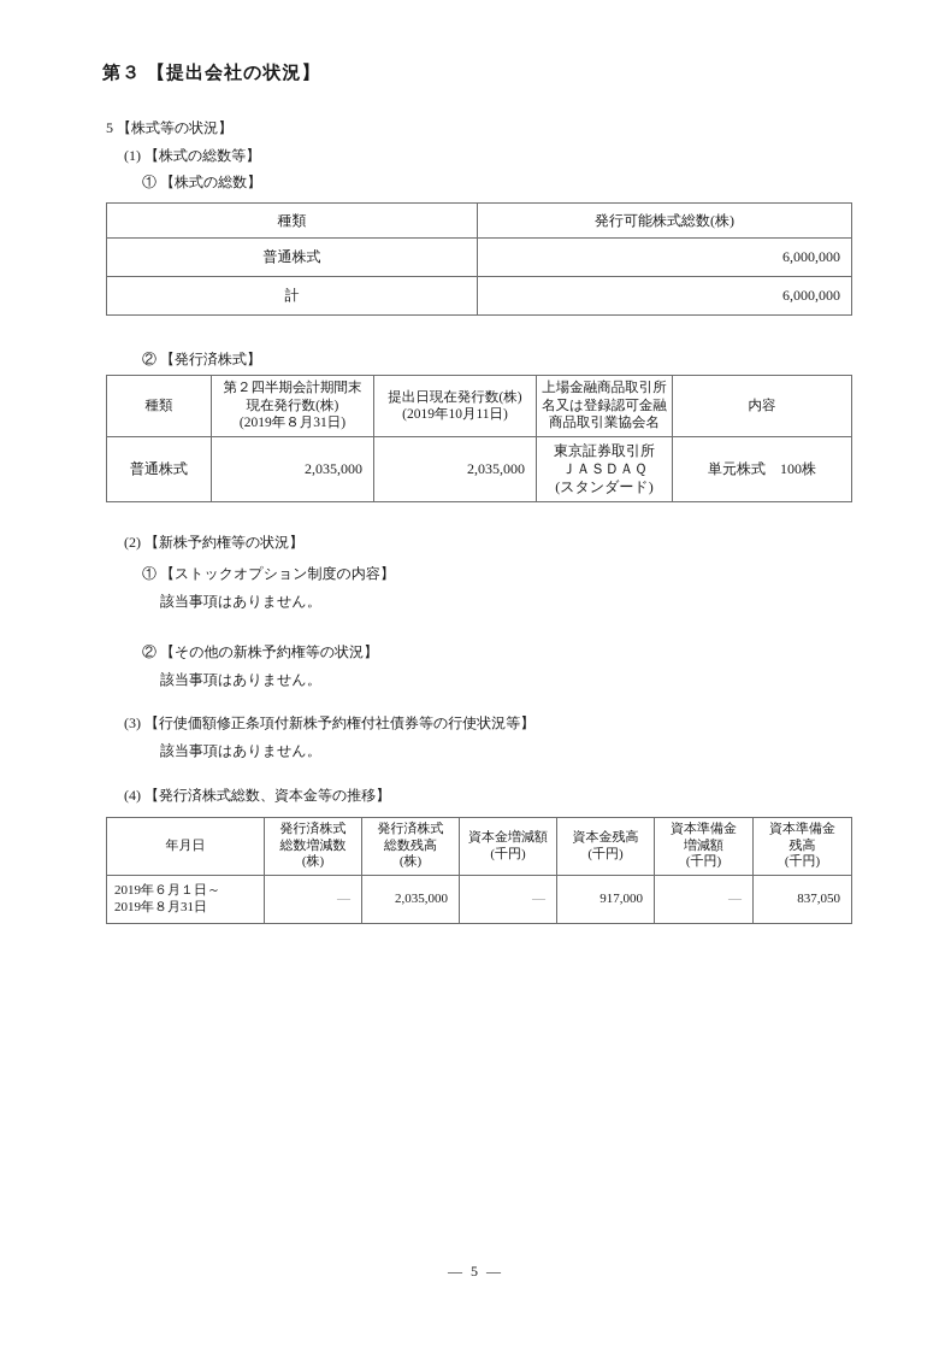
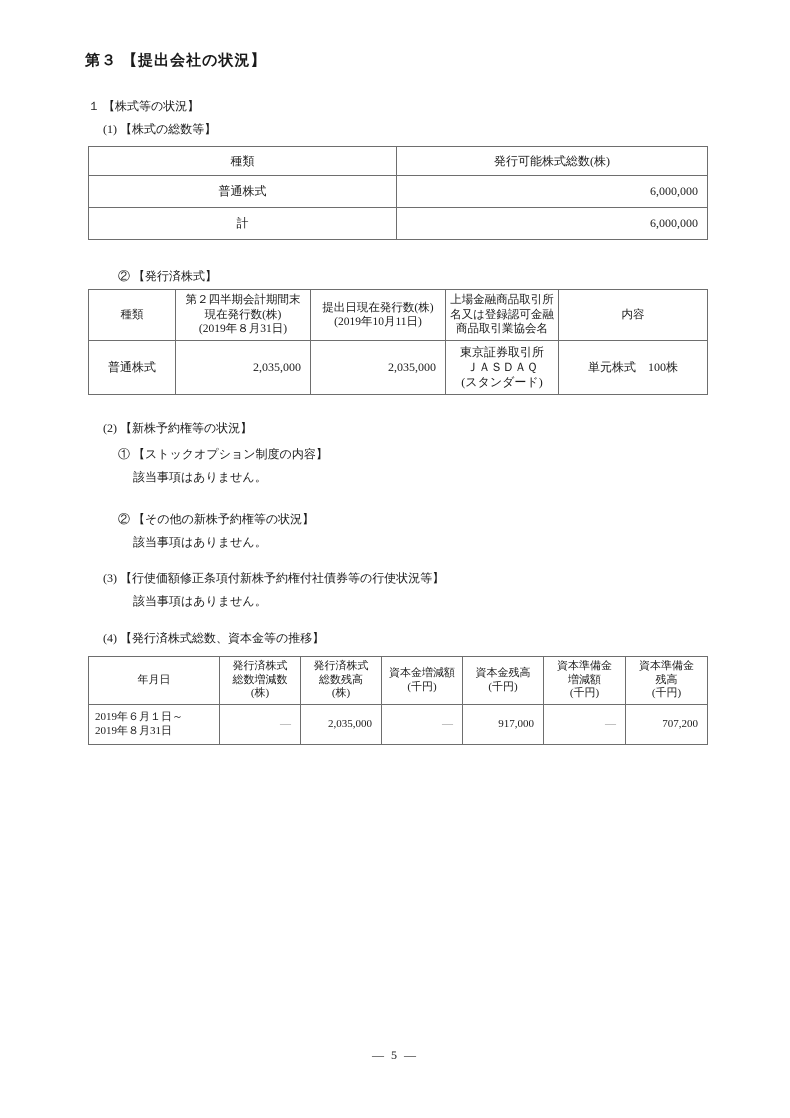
  第３ 【提出会社の状況】
- 5 【株式等の状況】
+ １ 【株式等の状況】
  (1) 【株式の総数等】
- ① 【株式の総数】
  種類	発行可能株式総数(株)
  普通株式	6,000,000
  計	6,000,000
  ② 【発行済株式】
  種類	第２四半期会計期間末 現在発行数(株) (2019年８月31日)	提出日現在発行数(株) (2019年10月11日)	上場金融商品取引所 名又は登録認可金融 商品取引業協会名	内容
  普通株式	2,035,000	2,035,000	東京証券取引所 ＪＡＳＤＡＱ (スタンダード)	単元株式 100株
  (2) 【新株予約権等の状況】
  ① 【ストックオプション制度の内容】
  該当事項はありません。
  ② 【その他の新株予約権等の状況】
  該当事項はありません。
  (3) 【行使価額修正条項付新株予約権付社債券等の行使状況等】
  該当事項はありません。
  (4) 【発行済株式総数、資本金等の推移】
  年月日	発行済株式 総数増減数 (株)	発行済株式 総数残高 (株)	資本金増減額 (千円)	資本金残高 (千円)	資本準備金 増減額 (千円)	資本準備金 残高 (千円)
- 2019年６月１日～ 2019年８月31日	―	2,035,000	―	917,000	―	837,050
+ 2019年６月１日～ 2019年８月31日	―	2,035,000	―	917,000	―	707,200
  ― 5 ―
